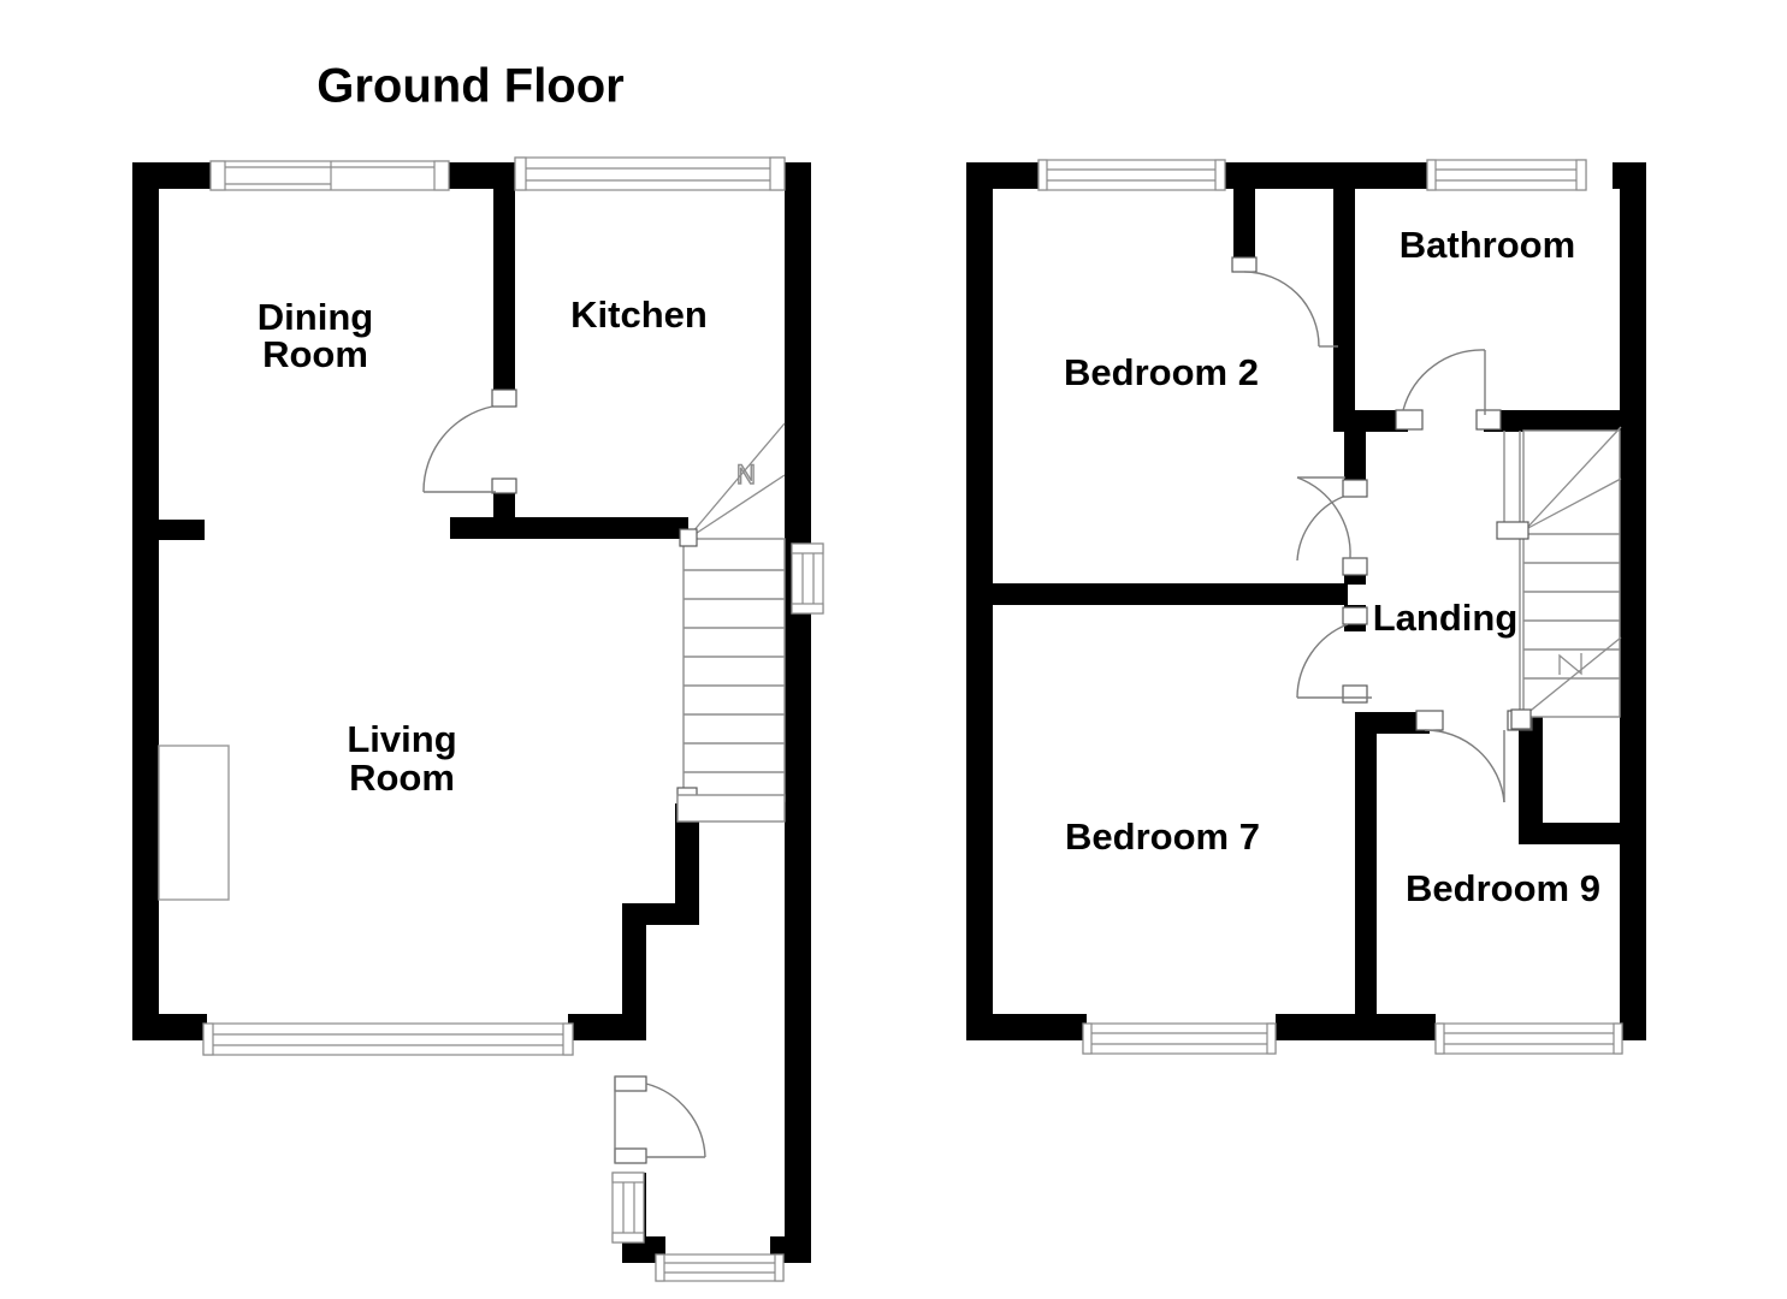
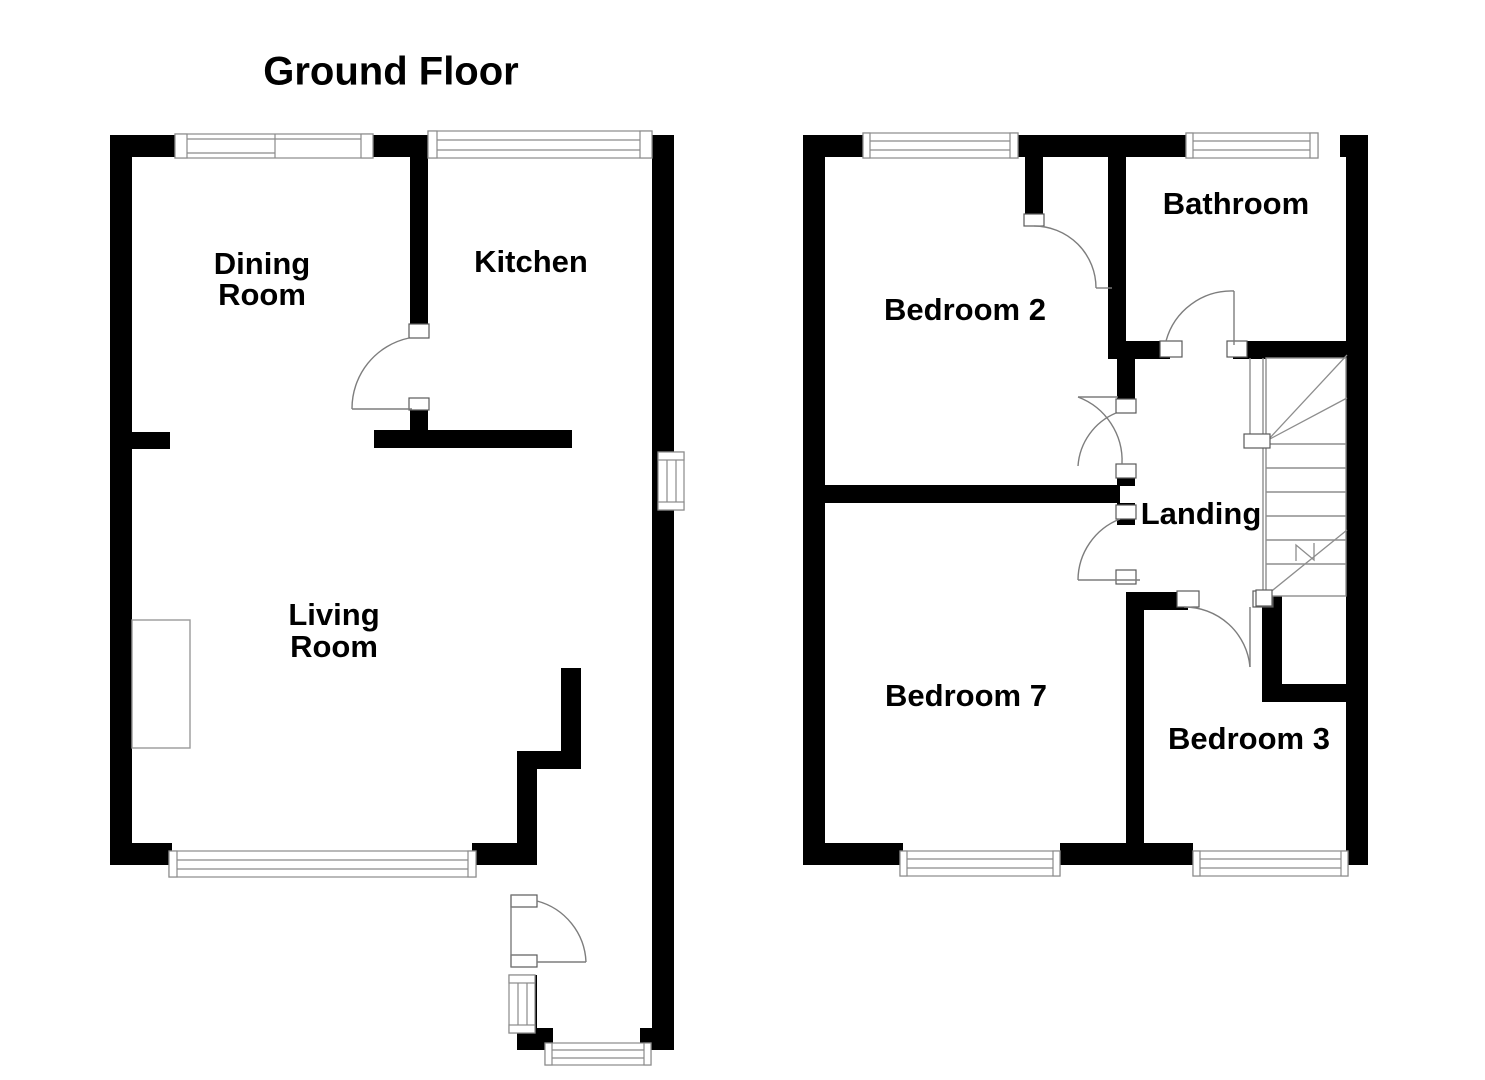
  Ground Floor
- N
  Dining
  Room
  Kitchen
  Living
  Room
  Bathroom
  Bedroom 2
  Landing
  Bedroom 7
- Bedroom 9
+ Bedroom 3
